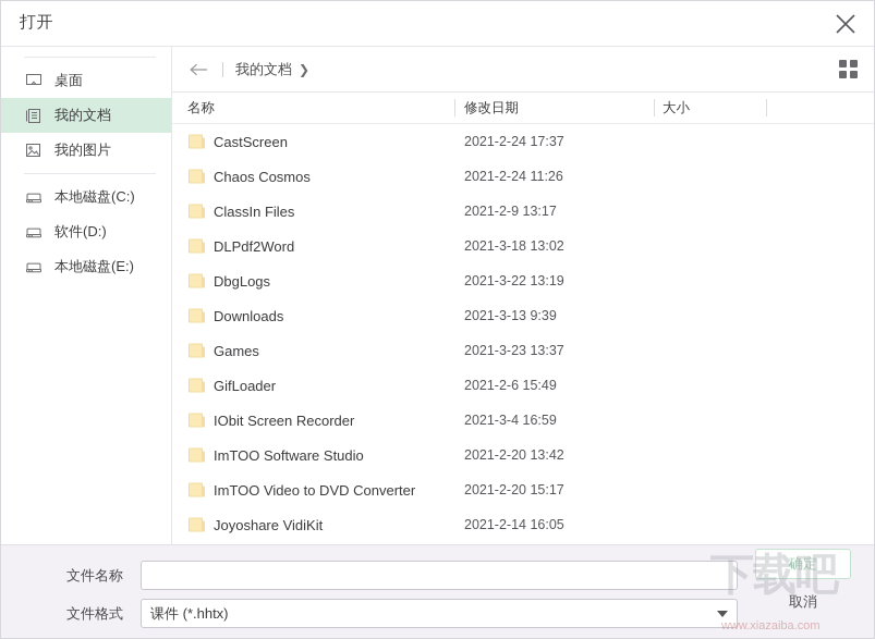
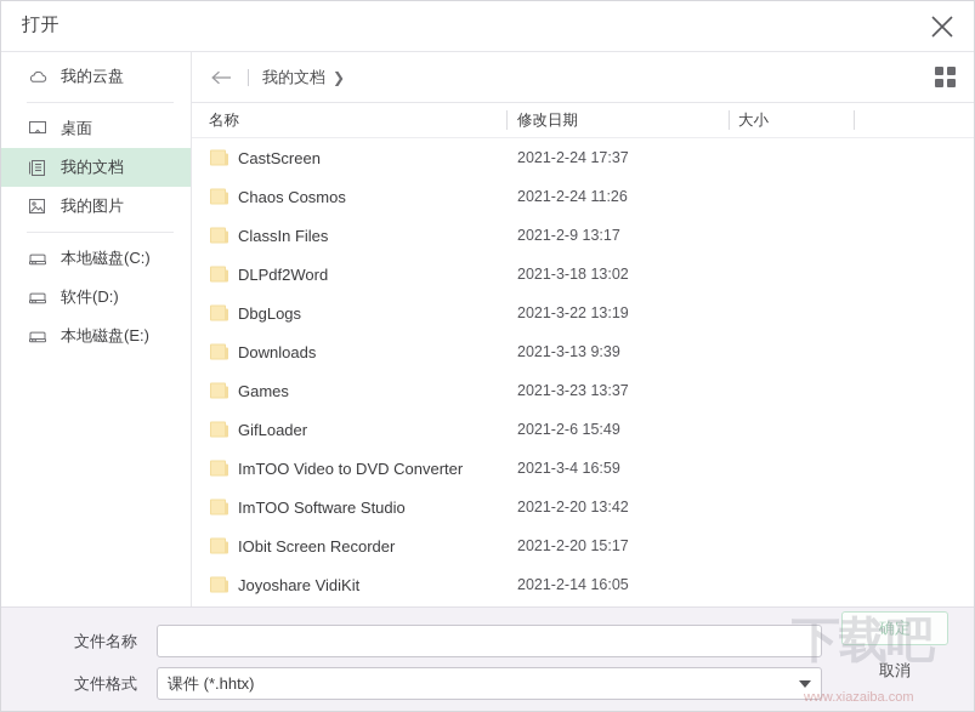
  打开
+ 我的云盘
  桌面
  我的文档
  我的图片
  本地磁盘(C:)
  软件(D:)
  本地磁盘(E:)
  我的文档
  ❯
  名称
  修改日期
  大小
  CastScreen
  2021-2-24 17:37
  Chaos Cosmos
  2021-2-24 11:26
  ClassIn Files
  2021-2-9 13:17
  DLPdf2Word
  2021-3-18 13:02
  DbgLogs
  2021-3-22 13:19
  Downloads
  2021-3-13 9:39
  Games
  2021-3-23 13:37
  GifLoader
  2021-2-6 15:49
- IObit Screen Recorder
+ ImTOO Video to DVD Converter
  2021-3-4 16:59
  ImTOO Software Studio
  2021-2-20 13:42
- ImTOO Video to DVD Converter
+ IObit Screen Recorder
  2021-2-20 15:17
  Joyoshare VidiKit
  2021-2-14 16:05
  文件名称
  文件格式
  课件 (*.hhtx)
  确定
  取消
  下载吧
  www.xiazaiba.com
